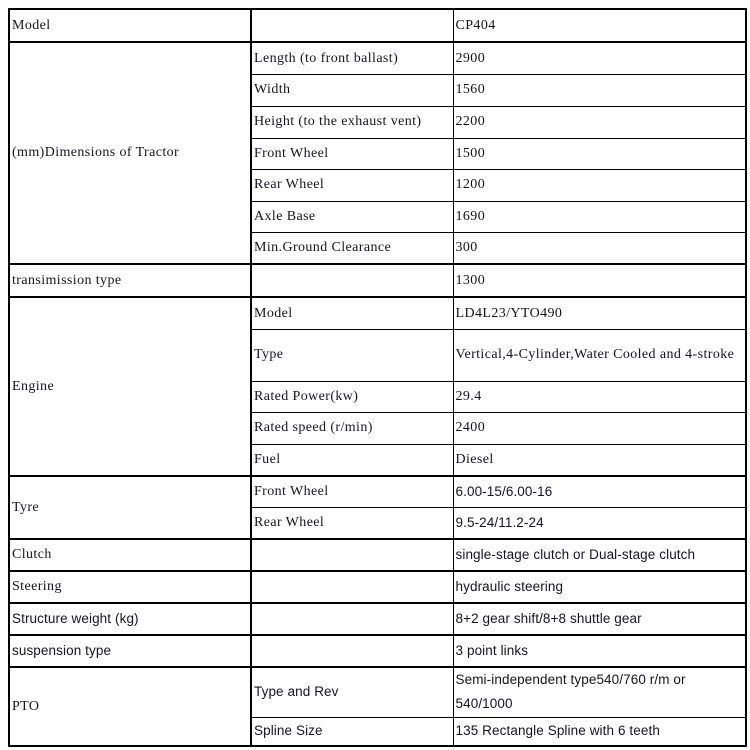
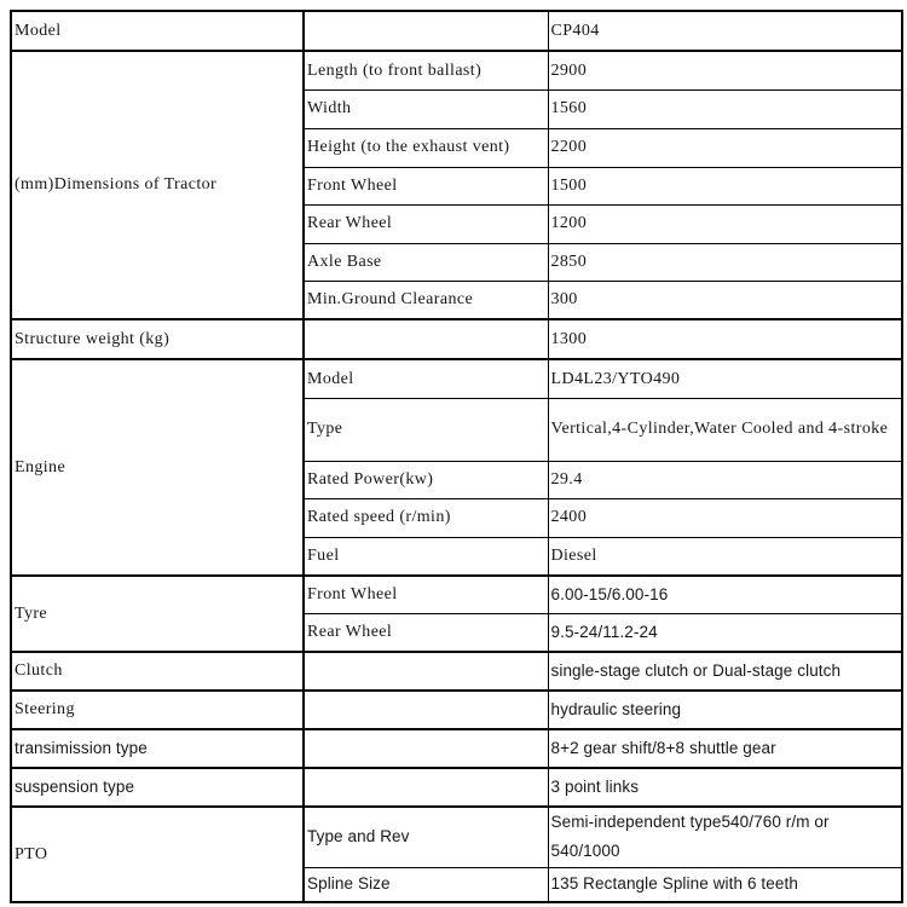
  Model		CP404
  (mm)Dimensions of Tractor	Length (to front ballast)	2900
  Width	1560
  Height (to the exhaust vent)	2200
  Front Wheel	1500
  Rear Wheel	1200
- Axle Base	1690
+ Axle Base	2850
  Min.Ground Clearance	300
- transimission type		1300
+ Structure weight (kg)		1300
  Engine	Model	LD4L23/YTO490
  Type	Vertical,4-Cylinder,Water Cooled and 4-stroke
  Rated Power(kw)	29.4
  Rated speed (r/min)	2400
  Fuel	Diesel
  Tyre	Front Wheel	6.00-15/6.00-16
  Rear Wheel	9.5-24/11.2-24
  Clutch		single-stage clutch or Dual-stage clutch
  Steering		hydraulic steering
- Structure weight (kg)		8+2 gear shift/8+8 shuttle gear
+ transimission type		8+2 gear shift/8+8 shuttle gear
  suspension type		3 point links
  PTO	Type and Rev	Semi-independent type540/760 r/m or 540/1000
  Spline Size	135 Rectangle Spline with 6 teeth
